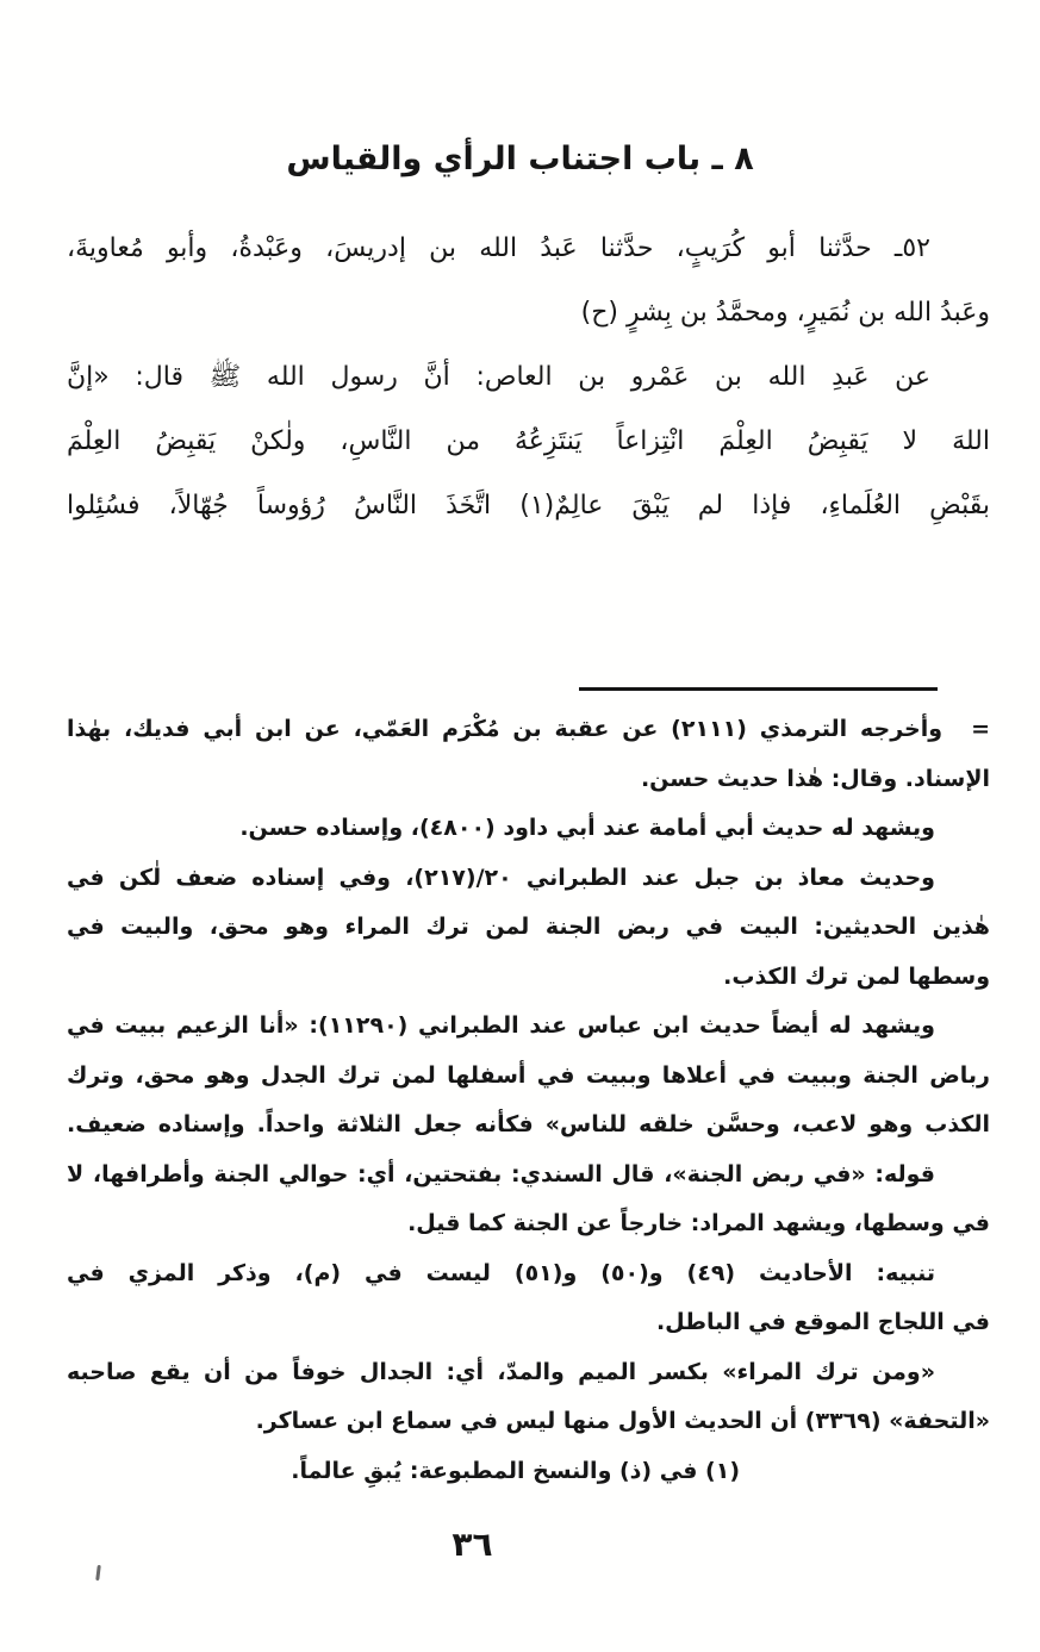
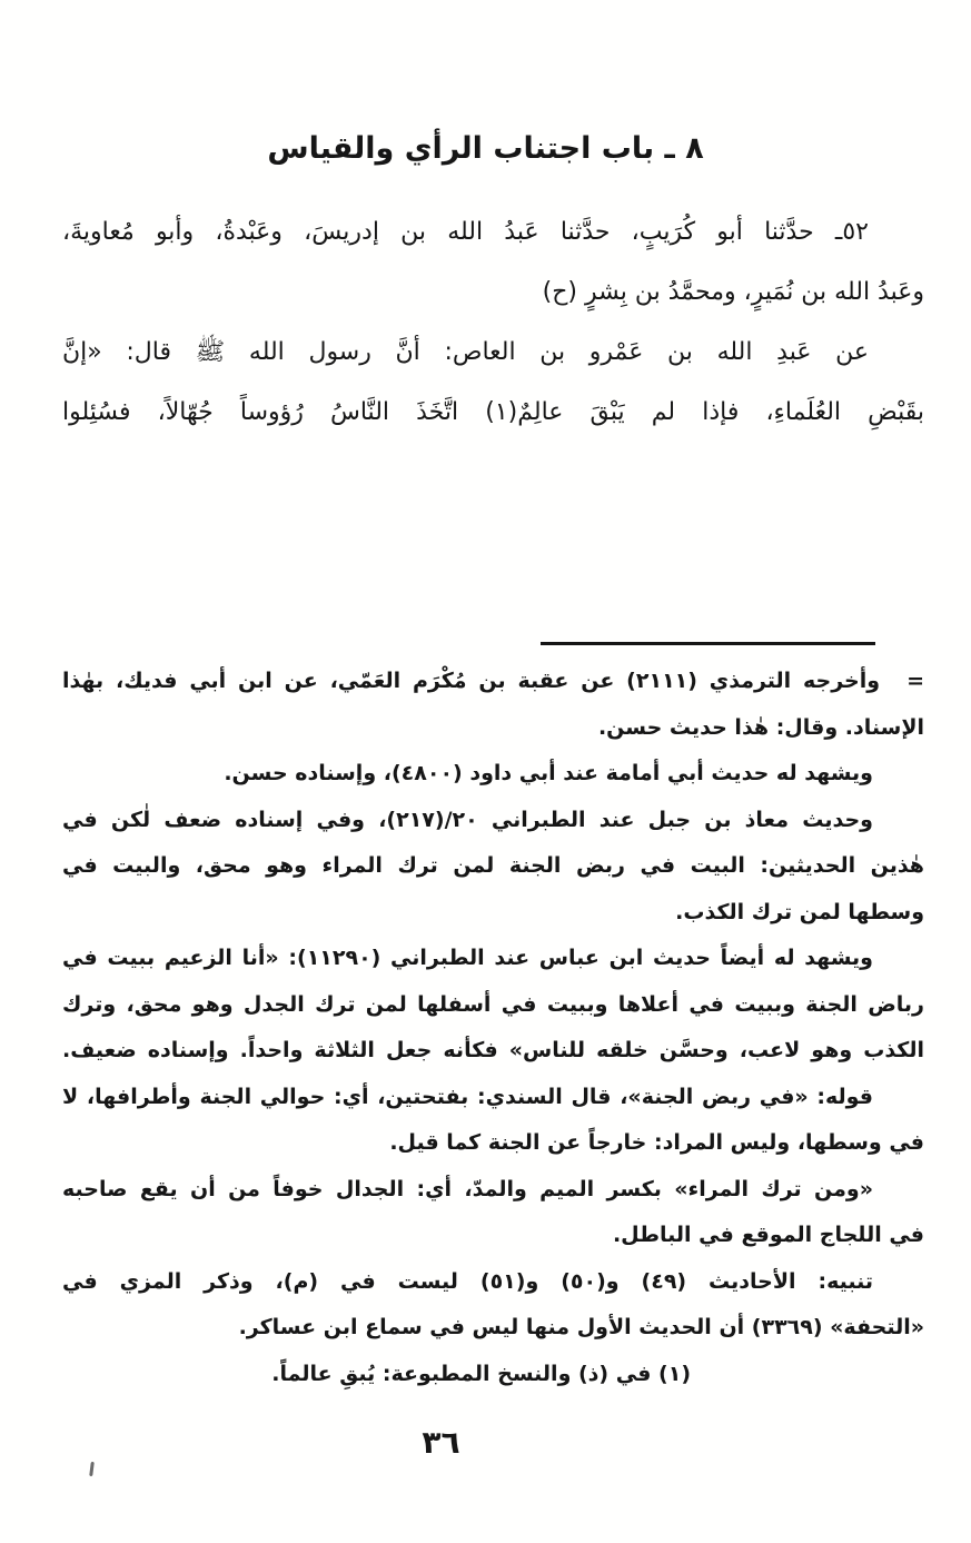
  ٨ ـ باب اجتناب الرأي والقياس
  ٥٢ـ حدَّثنا أبو كُرَيبٍ، حدَّثنا عَبدُ الله بن إدريسَ، وعَبْدةُ، وأبو مُعاويةَ،
  وعَبدُ الله بن نُمَيرٍ، ومحمَّدُ بن بِشرٍ (ح)
  عن عَبدِ الله بن عَمْرو بن العاص: أنَّ رسول الله ﷺ قال: «إنَّ
- اللهَ لا يَقبِضُ العِلْمَ انْتِزاعاً يَنتَزِعُهُ من النَّاسِ، ولٰكنْ يَقبِضُ العِلْمَ
  بقَبْضِ العُلَماءِ، فإذا لم يَبْقَ عالِمٌ(١) اتَّخَذَ النَّاسُ رُؤوساً جُهّالاً، فسُئِلوا
  =
  وأخرجه الترمذي (٢١١١) عن عقبة بن مُكْرَم العَمّي، عن ابن أبي فديك، بهٰذا
  الإسناد. وقال: هٰذا حديث حسن.
  ويشهد له حديث أبي أمامة عند أبي داود (٤٨٠٠)، وإسناده حسن.
  وحديث معاذ بن جبل عند الطبراني ٢٠/(٢١٧)، وفي إسناده ضعف لٰكن في
  هٰذين الحديثين: البيت في ربض الجنة لمن ترك المراء وهو محق، والبيت في
  وسطها لمن ترك الكذب.
  ويشهد له أيضاً حديث ابن عباس عند الطبراني (١١٢٩٠): «أنا الزعيم ببيت في
  رباض الجنة وببيت في أعلاها وببيت في أسفلها لمن ترك الجدل وهو محق، وترك
  الكذب وهو لاعب، وحسَّن خلقه للناس» فكأنه جعل الثلاثة واحداً. وإسناده ضعيف.
  قوله: «في ربض الجنة»، قال السندي: بفتحتين، أي: حوالي الجنة وأطرافها، لا
- في وسطها، ويشهد المراد: خارجاً عن الجنة كما قيل.
+ في وسطها، وليس المراد: خارجاً عن الجنة كما قيل.
- تنبيه: الأحاديث (٤٩) و(٥٠) و(٥١) ليست في (م)، وذكر المزي في
+ «ومن ترك المراء» بكسر الميم والمدّ، أي: الجدال خوفاً من أن يقع صاحبه
  في اللجاج الموقع في الباطل.
- «ومن ترك المراء» بكسر الميم والمدّ، أي: الجدال خوفاً من أن يقع صاحبه
+ تنبيه: الأحاديث (٤٩) و(٥٠) و(٥١) ليست في (م)، وذكر المزي في
  «التحفة» (٣٣٦٩) أن الحديث الأول منها ليس في سماع ابن عساكر.
  (١) في (ذ) والنسخ المطبوعة: يُبقِ عالماً.
  ٣٦
